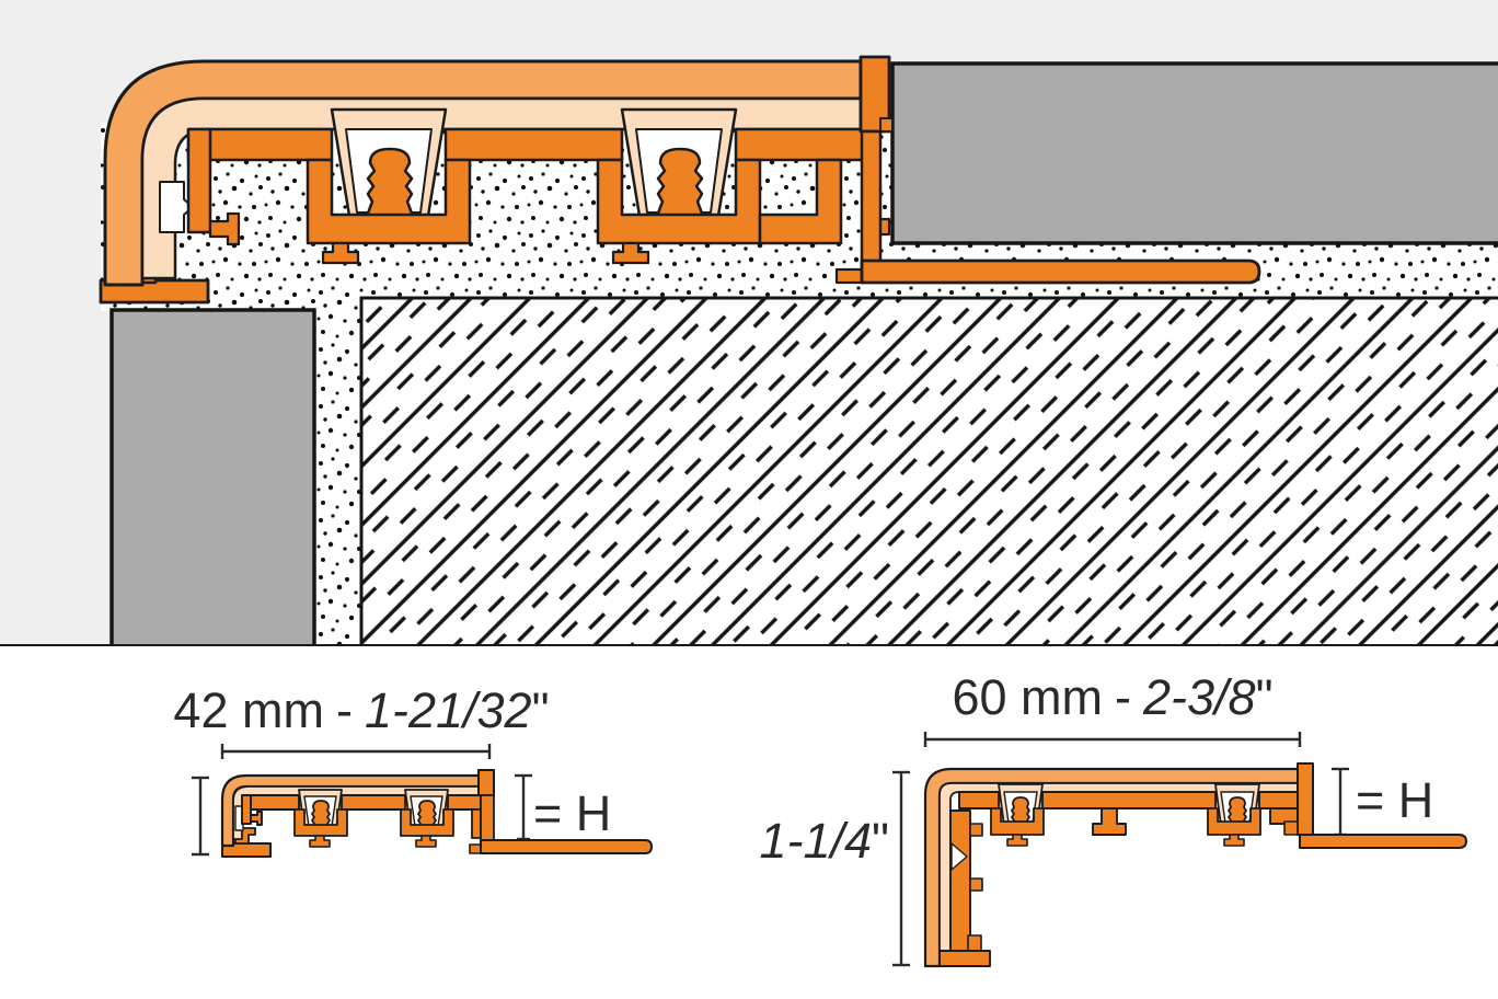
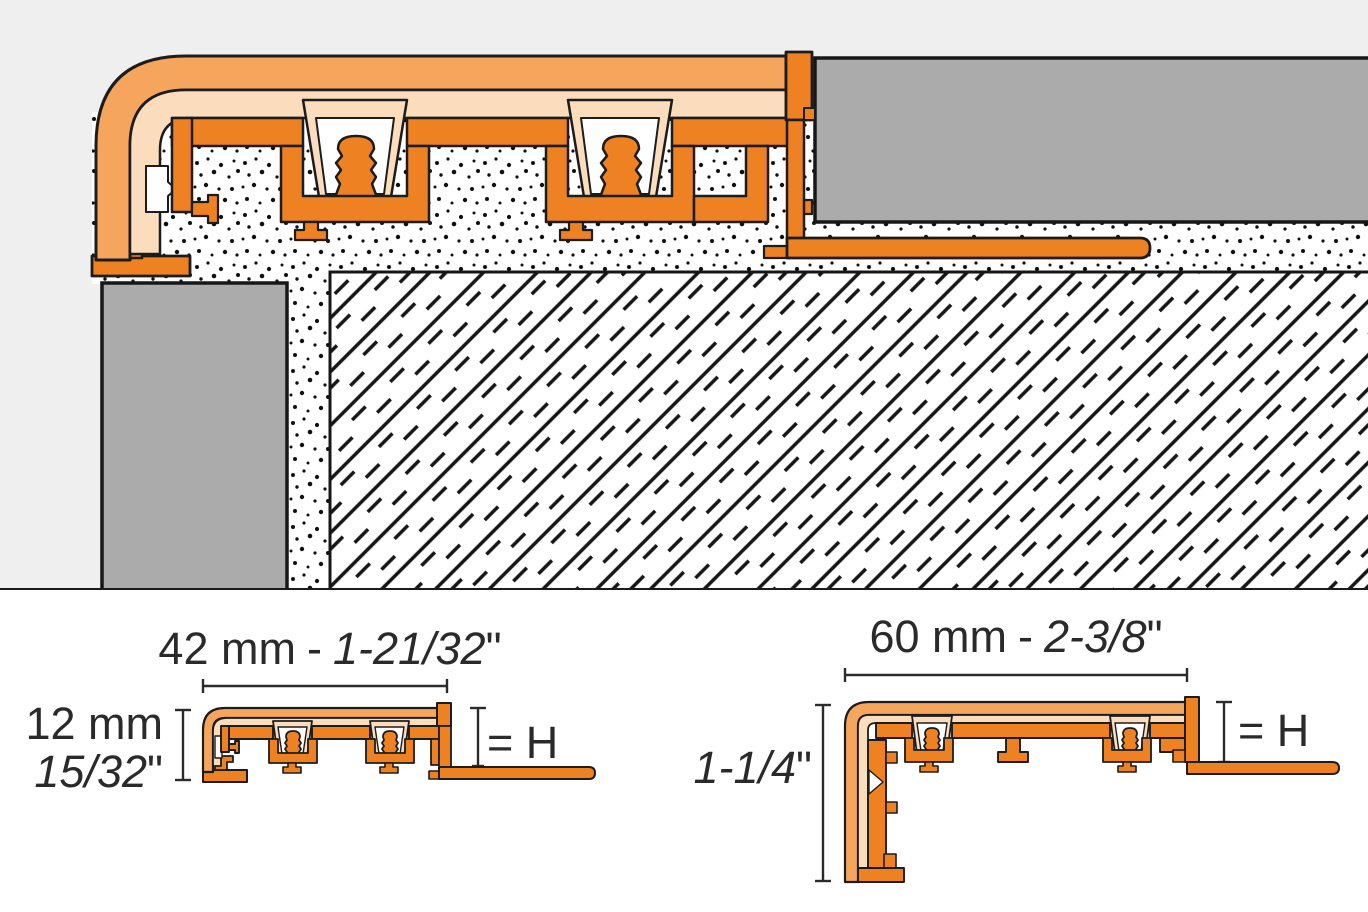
  42 mm - 1-21/32"
+ 12 mm
+ 15/32"
  = H
  60 mm - 2-3/8"
  1-1/4"
  = H
